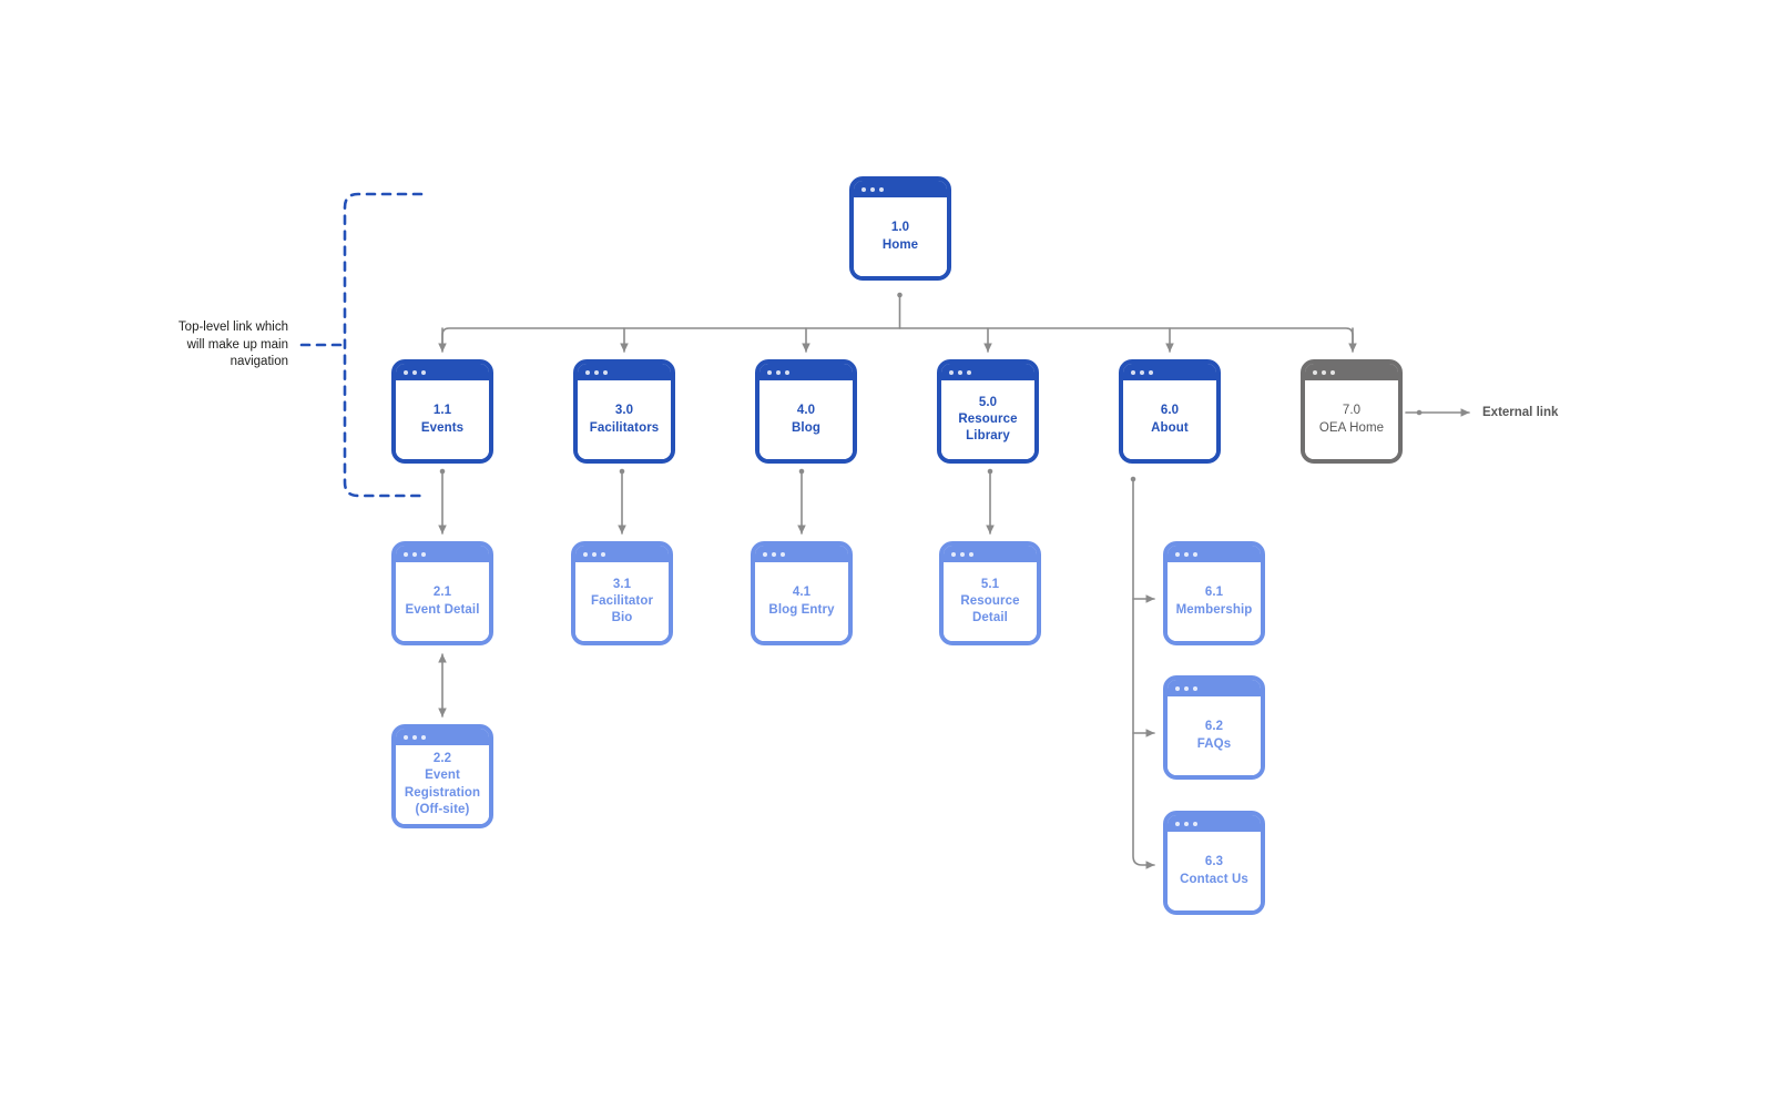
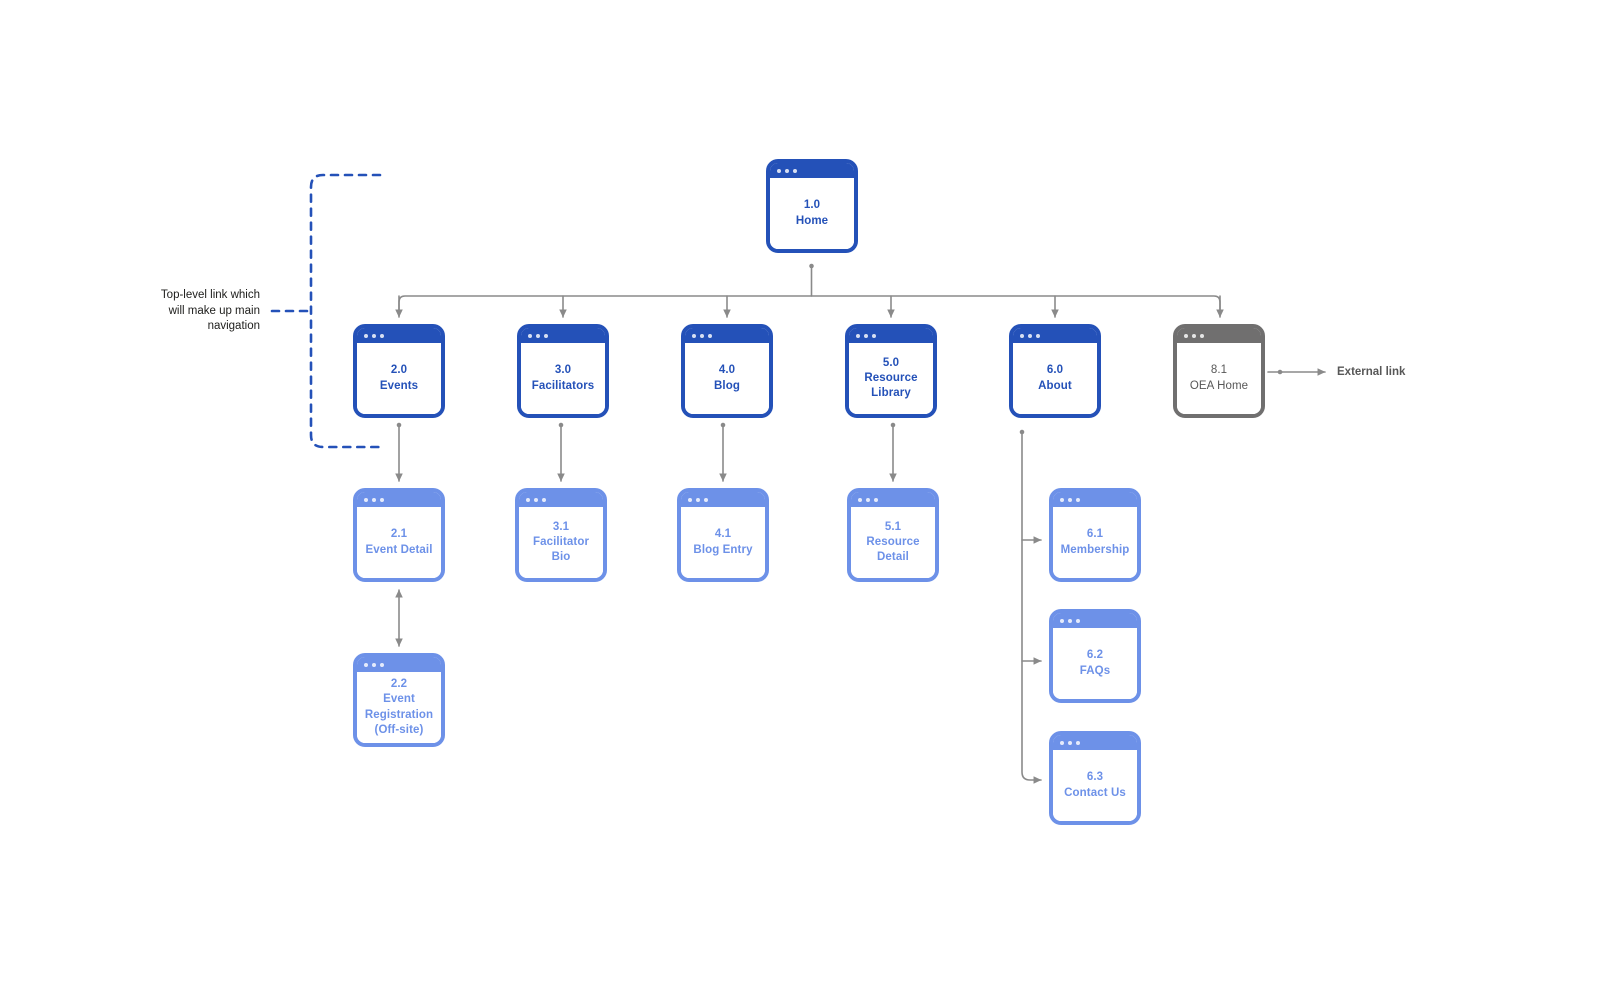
  1.0
  Home
- 1.1
+ 2.0
  Events
  3.0
  Facilitators
  4.0
  Blog
  5.0
  Resource Library
  6.0
  About
- 7.0
+ 8.1
  OEA Home
  2.1
  Event Detail
  3.1
  Facilitator Bio
  4.1
  Blog Entry
  5.1
  Resource Detail
  6.1
  Membership
  2.2
  Event Registration (Off-site)
  6.2
  FAQs
  6.3
  Contact Us
  Top-level link which will make up main navigation
  External link
